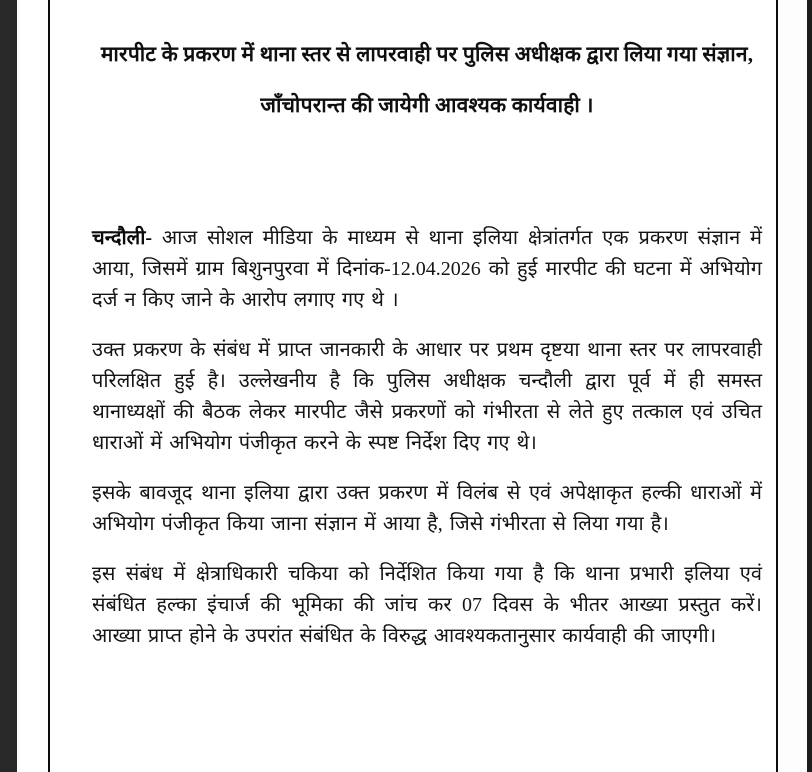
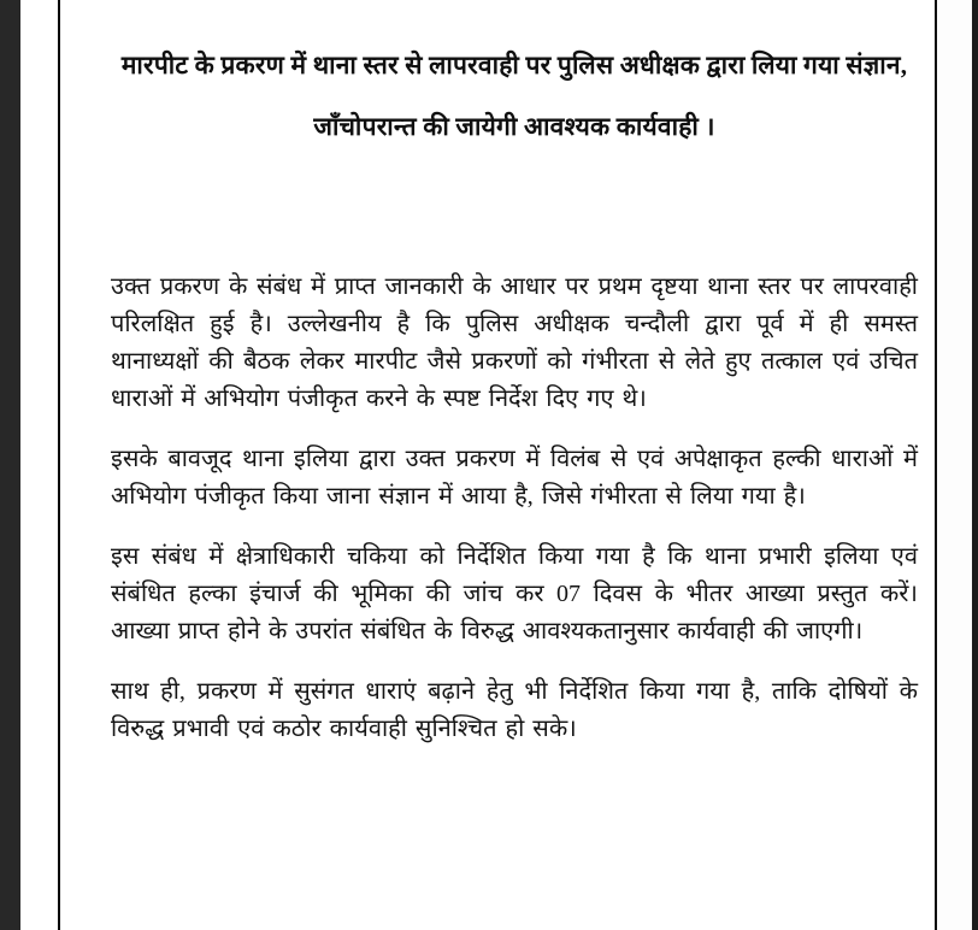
  मारपीट के प्रकरण में थाना स्तर से लापरवाही पर पुलिस अधीक्षक द्वारा लिया गया संज्ञान,
  जाँचोपरान्त की जायेगी आवश्यक कार्यवाही ।
- चन्दौली- आज सोशल मीडिया के माध्यम से थाना इलिया क्षेत्रांतर्गत एक प्रकरण संज्ञान में आया, जिसमें ग्राम बिशुनपुरवा में दिनांक-12.04.2026 को हुई मारपीट की घटना में अभियोग दर्ज न किए जाने के आरोप लगाए गए थे ।
  उक्त प्रकरण के संबंध में प्राप्त जानकारी के आधार पर प्रथम दृष्टया थाना स्तर पर लापरवाही परिलक्षित हुई है। उल्लेखनीय है कि पुलिस अधीक्षक चन्दौली द्वारा पूर्व में ही समस्त थानाध्यक्षों की बैठक लेकर मारपीट जैसे प्रकरणों को गंभीरता से लेते हुए तत्काल एवं उचित धाराओं में अभियोग पंजीकृत करने के स्पष्ट निर्देश दिए गए थे।
  इसके बावजूद थाना इलिया द्वारा उक्त प्रकरण में विलंब से एवं अपेक्षाकृत हल्की धाराओं में अभियोग पंजीकृत किया जाना संज्ञान में आया है, जिसे गंभीरता से लिया गया है।
  इस संबंध में क्षेत्राधिकारी चकिया को निर्देशित किया गया है कि थाना प्रभारी इलिया एवं संबंधित हल्का इंचार्ज की भूमिका की जांच कर 07 दिवस के भीतर आख्या प्रस्तुत करें। आख्या प्राप्त होने के उपरांत संबंधित के विरुद्ध आवश्यकतानुसार कार्यवाही की जाएगी।
+ साथ ही, प्रकरण में सुसंगत धाराएं बढ़ाने हेतु भी निर्देशित किया गया है, ताकि दोषियों के विरुद्ध प्रभावी एवं कठोर कार्यवाही सुनिश्चित हो सके।
